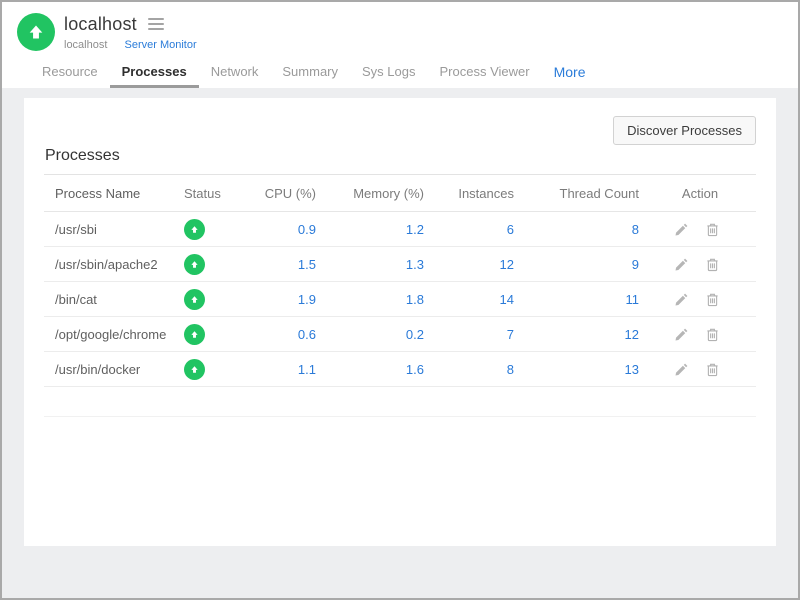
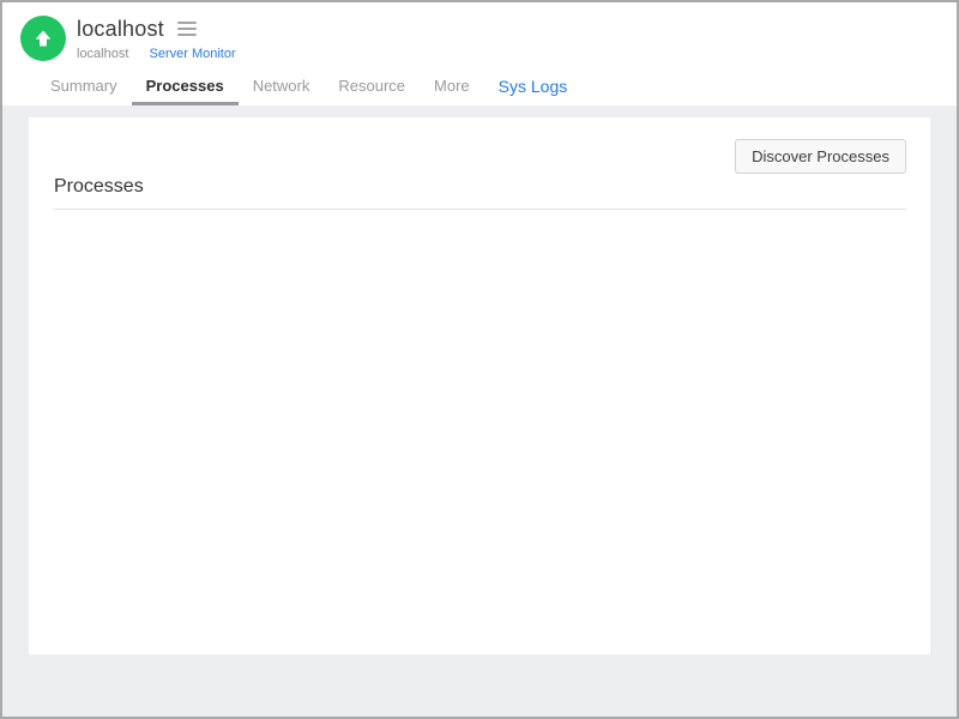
  localhost
  localhost Server Monitor
- Resource
+ Summary
  Processes
  Network
- Summary
+ Resource
- Sys Logs
+ More
- Process Viewer
- More
+ Sys Logs
  Discover Processes
  Processes
- Process Name	Status	CPU (%)	Memory (%)	Instances	Thread Count	Action
- /usr/sbi		0.9	1.2	6	8
- /usr/sbin/apache2		1.5	1.3	12	9
- /bin/cat		1.9	1.8	14	11
- /opt/google/chrome		0.6	0.2	7	12
- /usr/bin/docker		1.1	1.6	8	13
